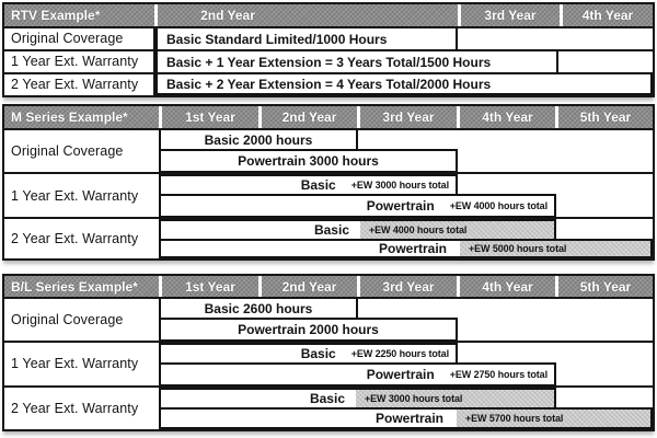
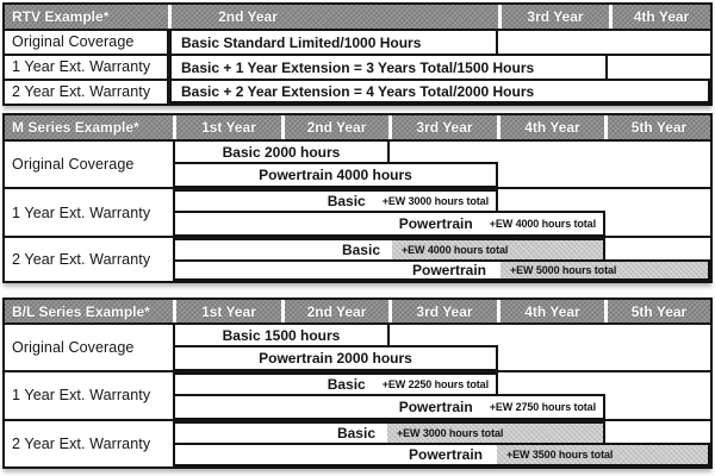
  RTV Example*
  2nd Year
  3rd Year
  4th Year
  Original Coverage
  1 Year Ext. Warranty
  2 Year Ext. Warranty
  Basic Standard Limited/1000 Hours
  Basic + 1 Year Extension = 3 Years Total/1500 Hours
  Basic + 2 Year Extension = 4 Years Total/2000 Hours
  M Series Example*
  1st Year
  2nd Year
  3rd Year
  4th Year
  5th Year
  Original Coverage
  1 Year Ext. Warranty
  2 Year Ext. Warranty
  Basic 2000 hours
- Powertrain 3000 hours
+ Powertrain 4000 hours
  Basic
  +EW 3000 hours total
  Powertrain
  +EW 4000 hours total
  Basic
  +EW 4000 hours total
  Powertrain
  +EW 5000 hours total
  B/L Series Example*
  1st Year
  2nd Year
  3rd Year
  4th Year
  5th Year
  Original Coverage
  1 Year Ext. Warranty
  2 Year Ext. Warranty
- Basic 2600 hours
+ Basic 1500 hours
  Powertrain 2000 hours
  Basic
  +EW 2250 hours total
  Powertrain
  +EW 2750 hours total
  Basic
  +EW 3000 hours total
  Powertrain
- +EW 5700 hours total
+ +EW 3500 hours total
